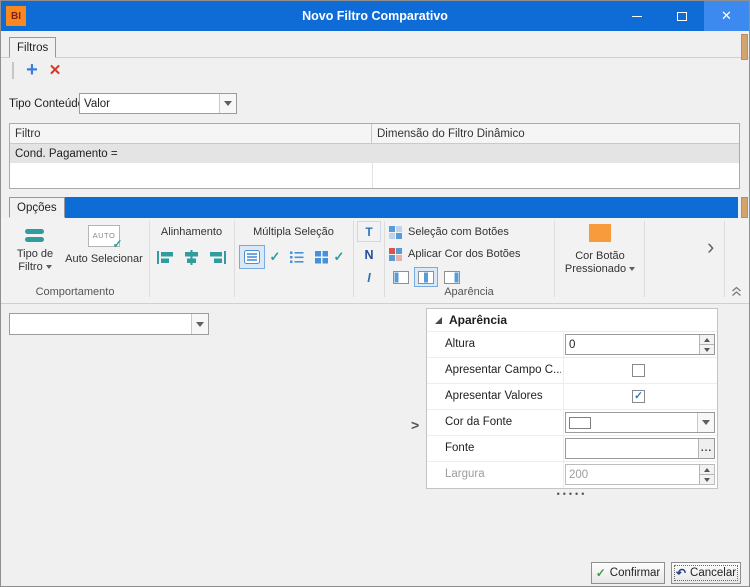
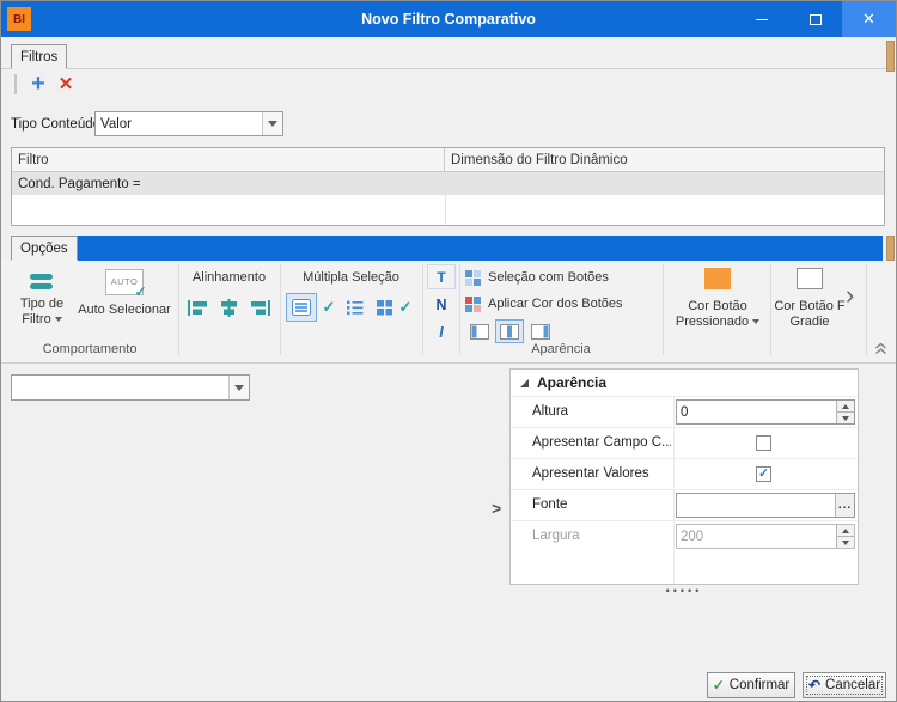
  BI
  Novo Filtro Comparativo
  ✕
  Filtros
  +
  ✕
  Tipo Conteúd
  Valor
  Filtro
  Dimensão do Filtro Dinâmico
  Cond. Pagamento =
  Opções
  Tipo de
  Filtro
  AUTO
  ✓
  Auto Selecionar
  Comportamento
  Alinhamento
  Múltipla Seleção
  ✓
  ✓
  T
  N
  I
  Seleção com Botões
  Aplicar Cor dos Botões
  Aparência
  Cor Botão
  Pressionado
+ Cor Botão F
+ Gradie
  ›
  >
  Aparência
  Altura
  0
  Apresentar Campo C..
  Apresentar Valores
  ✓
- Cor da Fonte
  Fonte
  ...
  Largura
  200
  •••••
  ✓
  Confirmar
  ↶
  Cancelar
